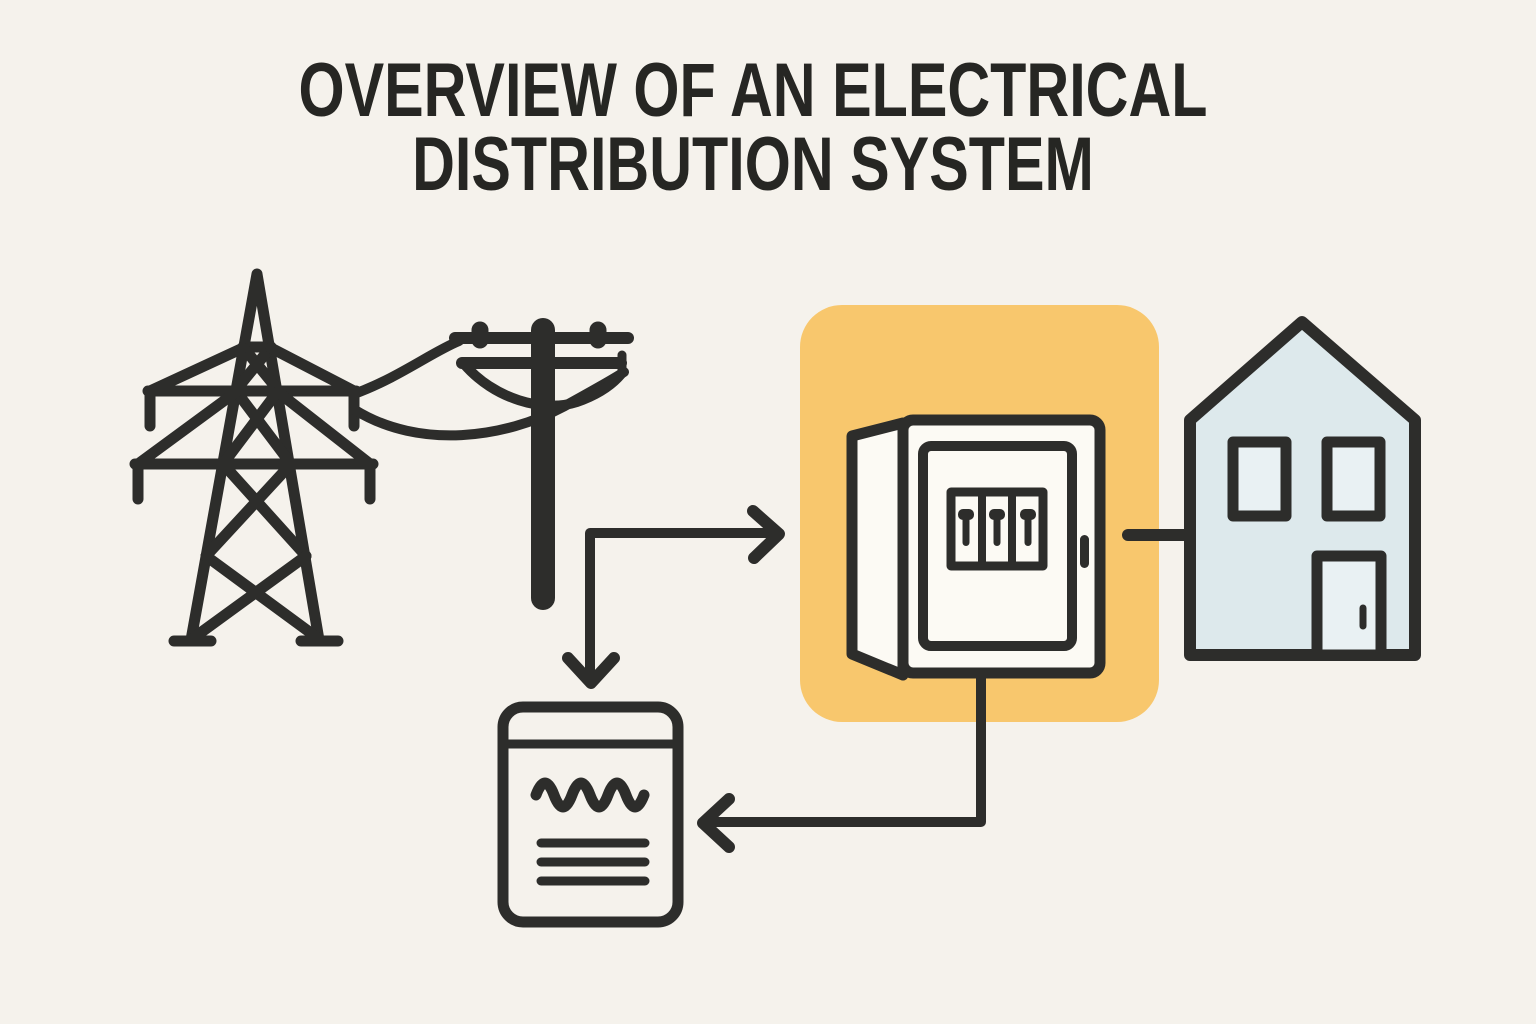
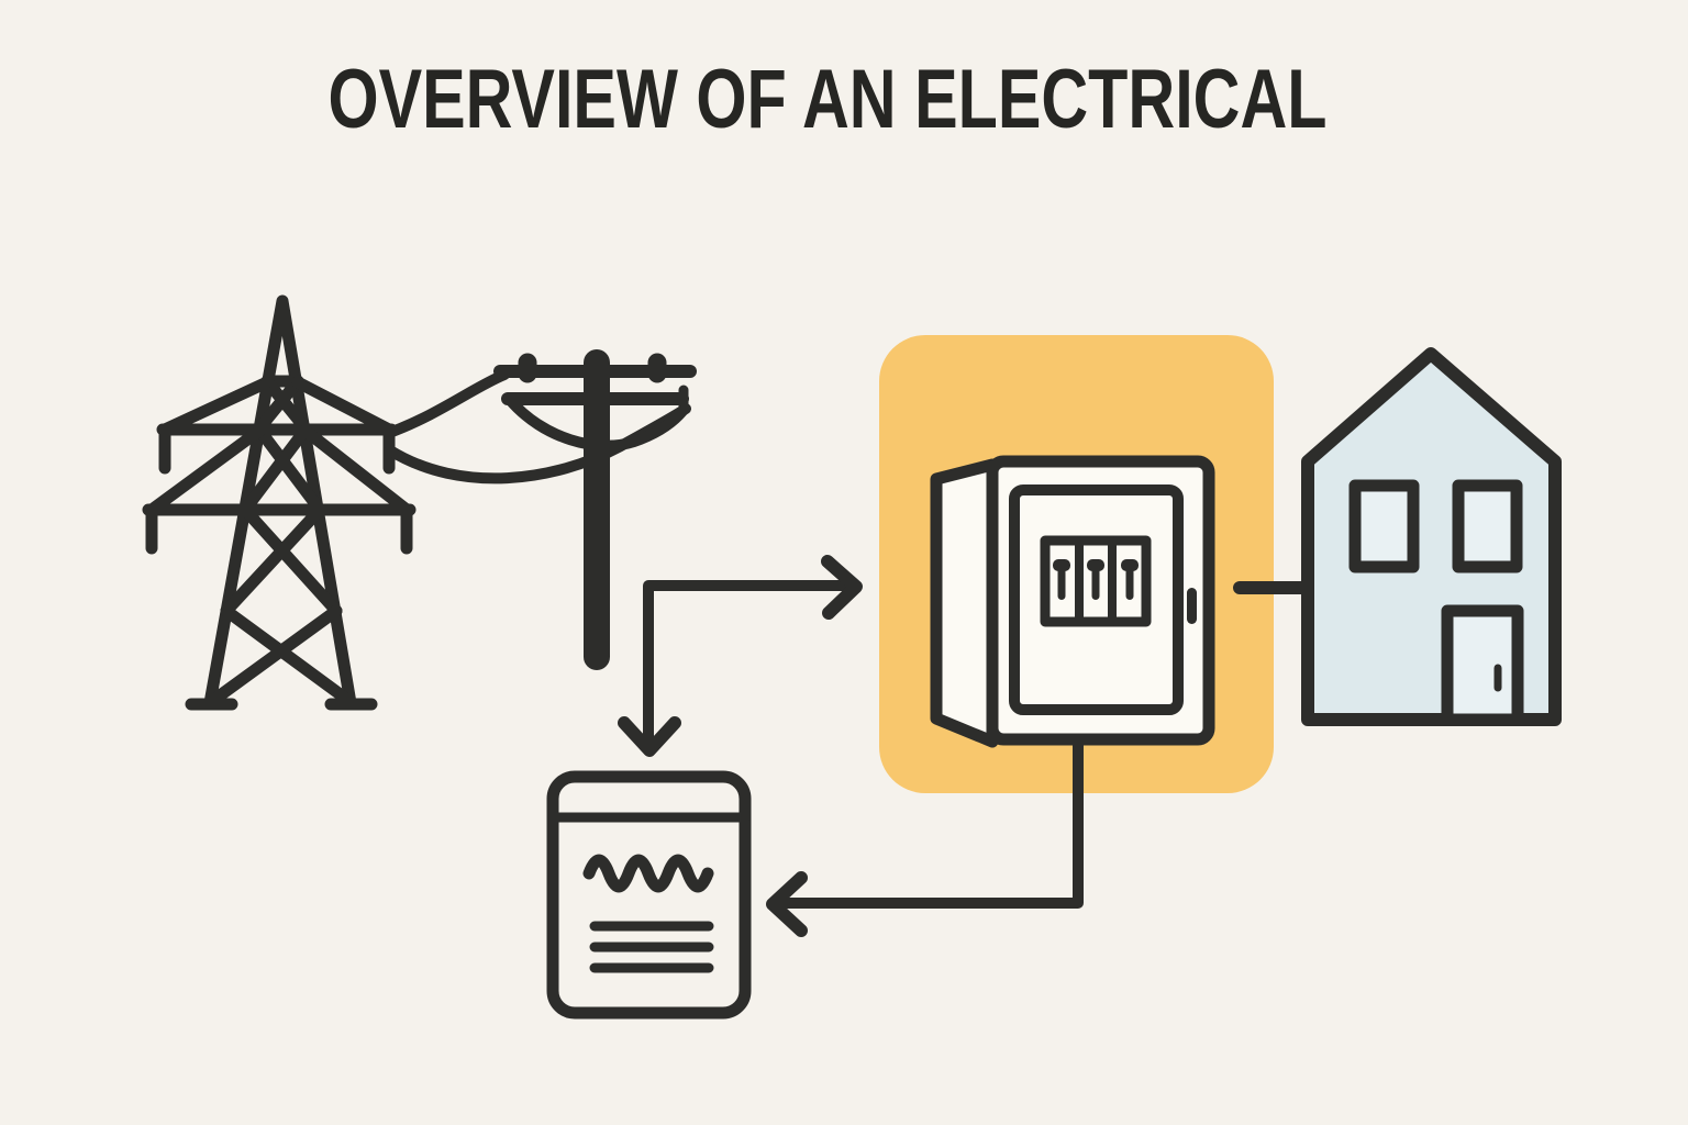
  OVERVIEW OF AN ELECTRICAL
- DISTRIBUTION SYSTEM
